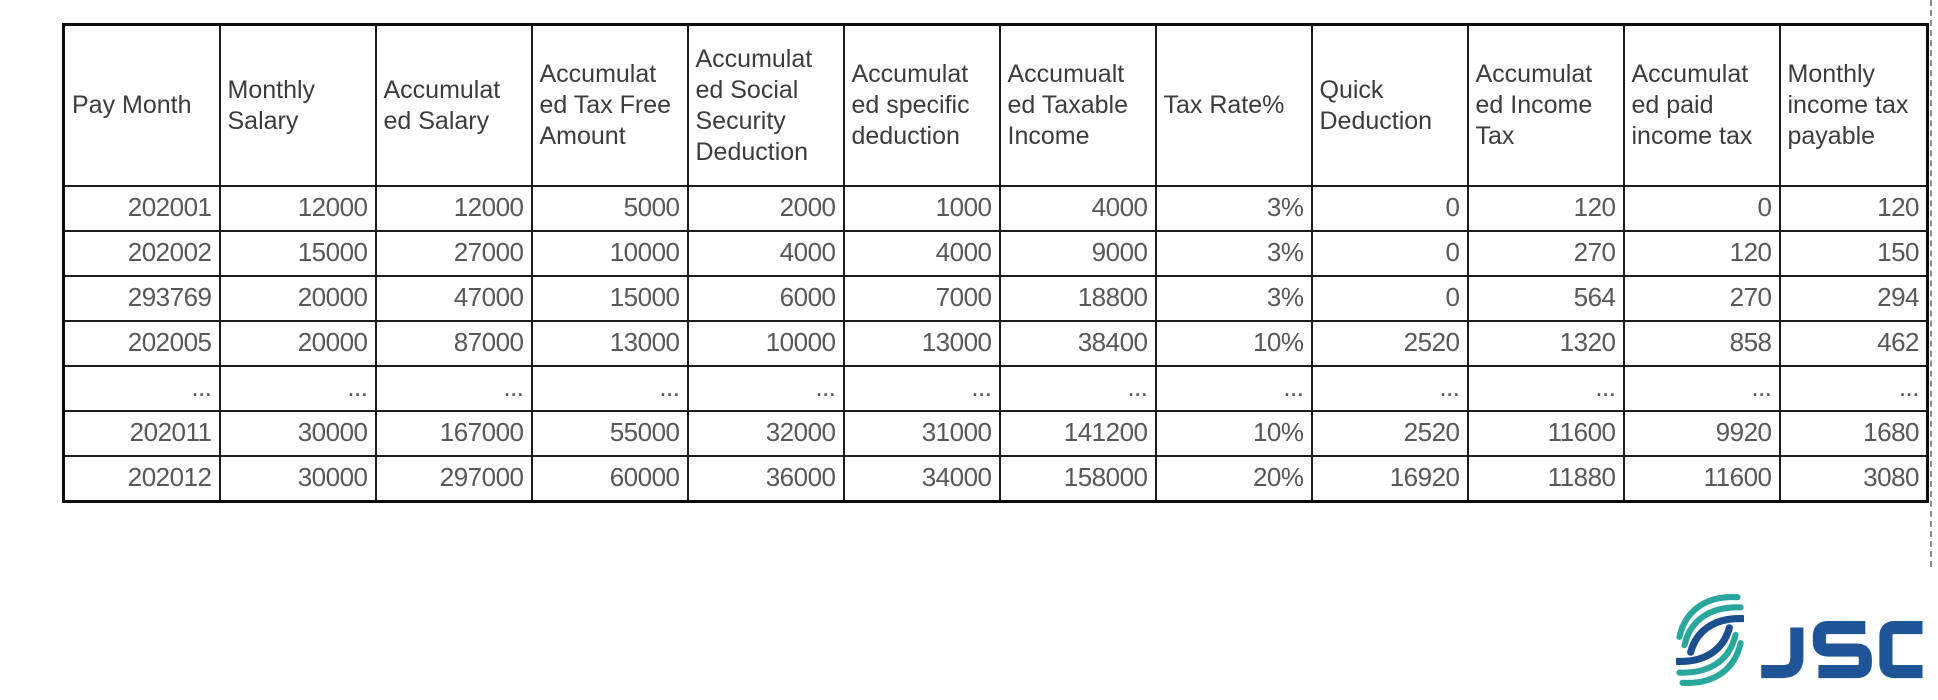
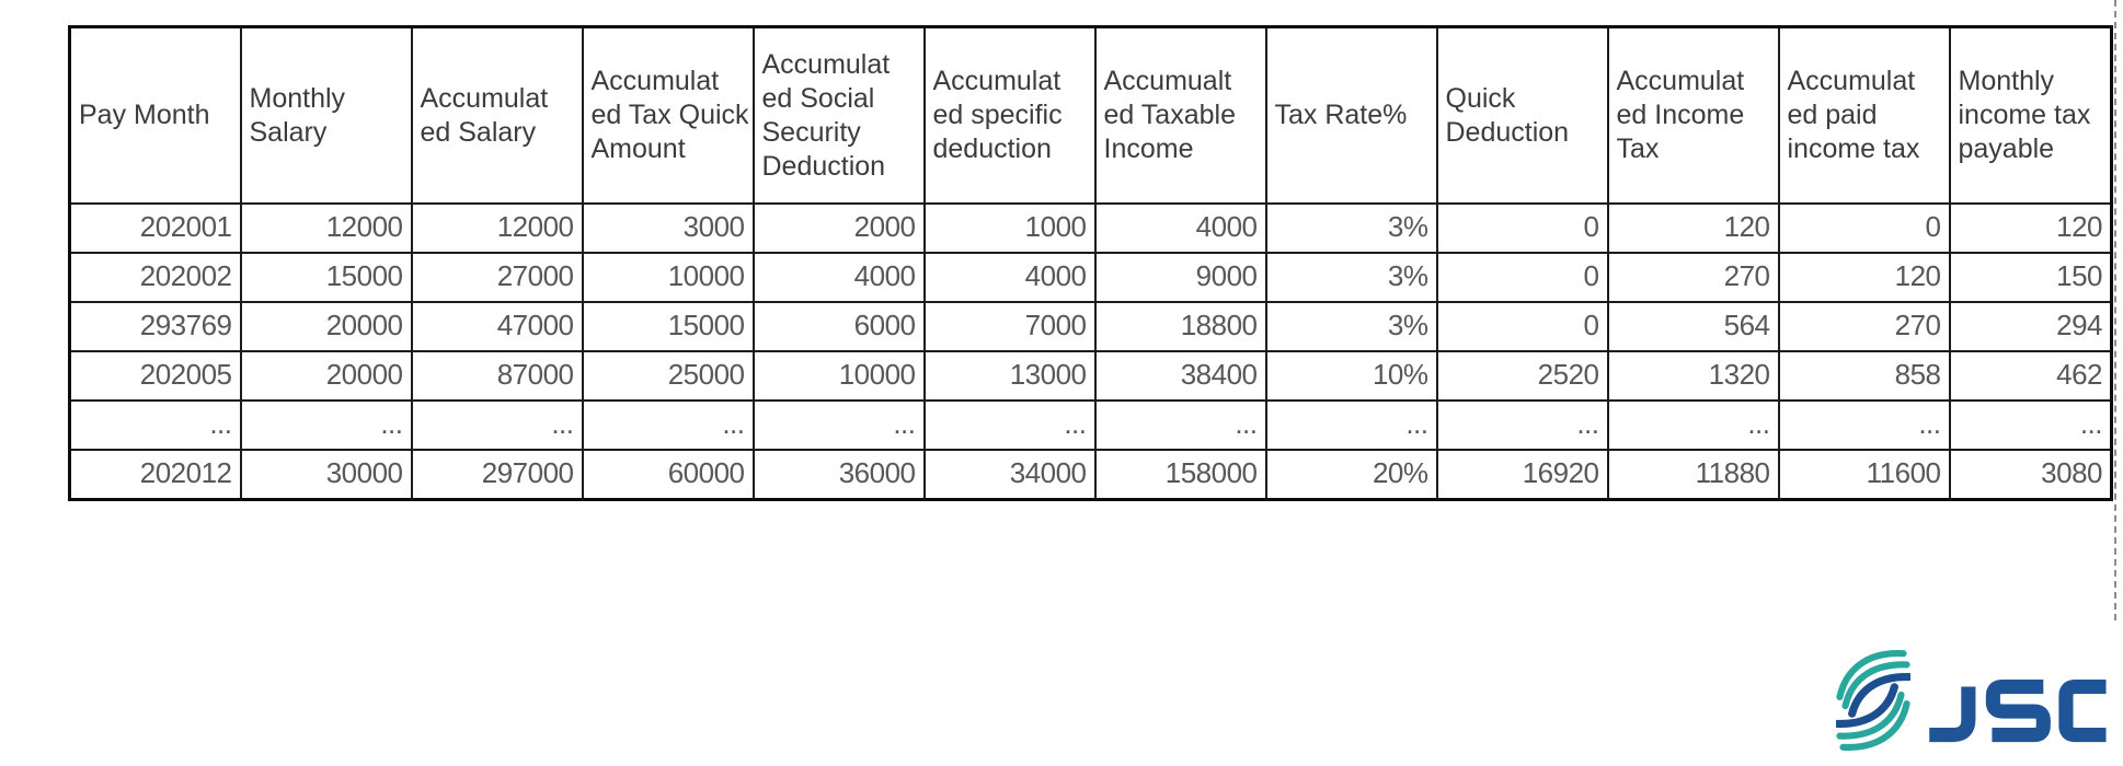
- Pay Month	Monthly Salary	Accumulat ed Salary	Accumulat ed Tax Free Amount	Accumulat ed Social Security Deduction	Accumulat ed specific deduction	Accumualt ed Taxable Income	Tax Rate%	Quick Deduction	Accumulat ed Income Tax	Accumulat ed paid income tax	Monthly income tax payable
+ Pay Month	Monthly Salary	Accumulat ed Salary	Accumulat ed Tax Quick Amount	Accumulat ed Social Security Deduction	Accumulat ed specific deduction	Accumualt ed Taxable Income	Tax Rate%	Quick Deduction	Accumulat ed Income Tax	Accumulat ed paid income tax	Monthly income tax payable
- 202001	12000	12000	5000	2000	1000	4000	3%	0	120	0	120
+ 202001	12000	12000	3000	2000	1000	4000	3%	0	120	0	120
  202002	15000	27000	10000	4000	4000	9000	3%	0	270	120	150
  293769	20000	47000	15000	6000	7000	18800	3%	0	564	270	294
- 202005	20000	87000	13000	10000	13000	38400	10%	2520	1320	858	462
+ 202005	20000	87000	25000	10000	13000	38400	10%	2520	1320	858	462
  ...	...	...	...	...	...	...	...	...	...	...	...
- 202011	30000	167000	55000	32000	31000	141200	10%	2520	11600	9920	1680
  202012	30000	297000	60000	36000	34000	158000	20%	16920	11880	11600	3080
